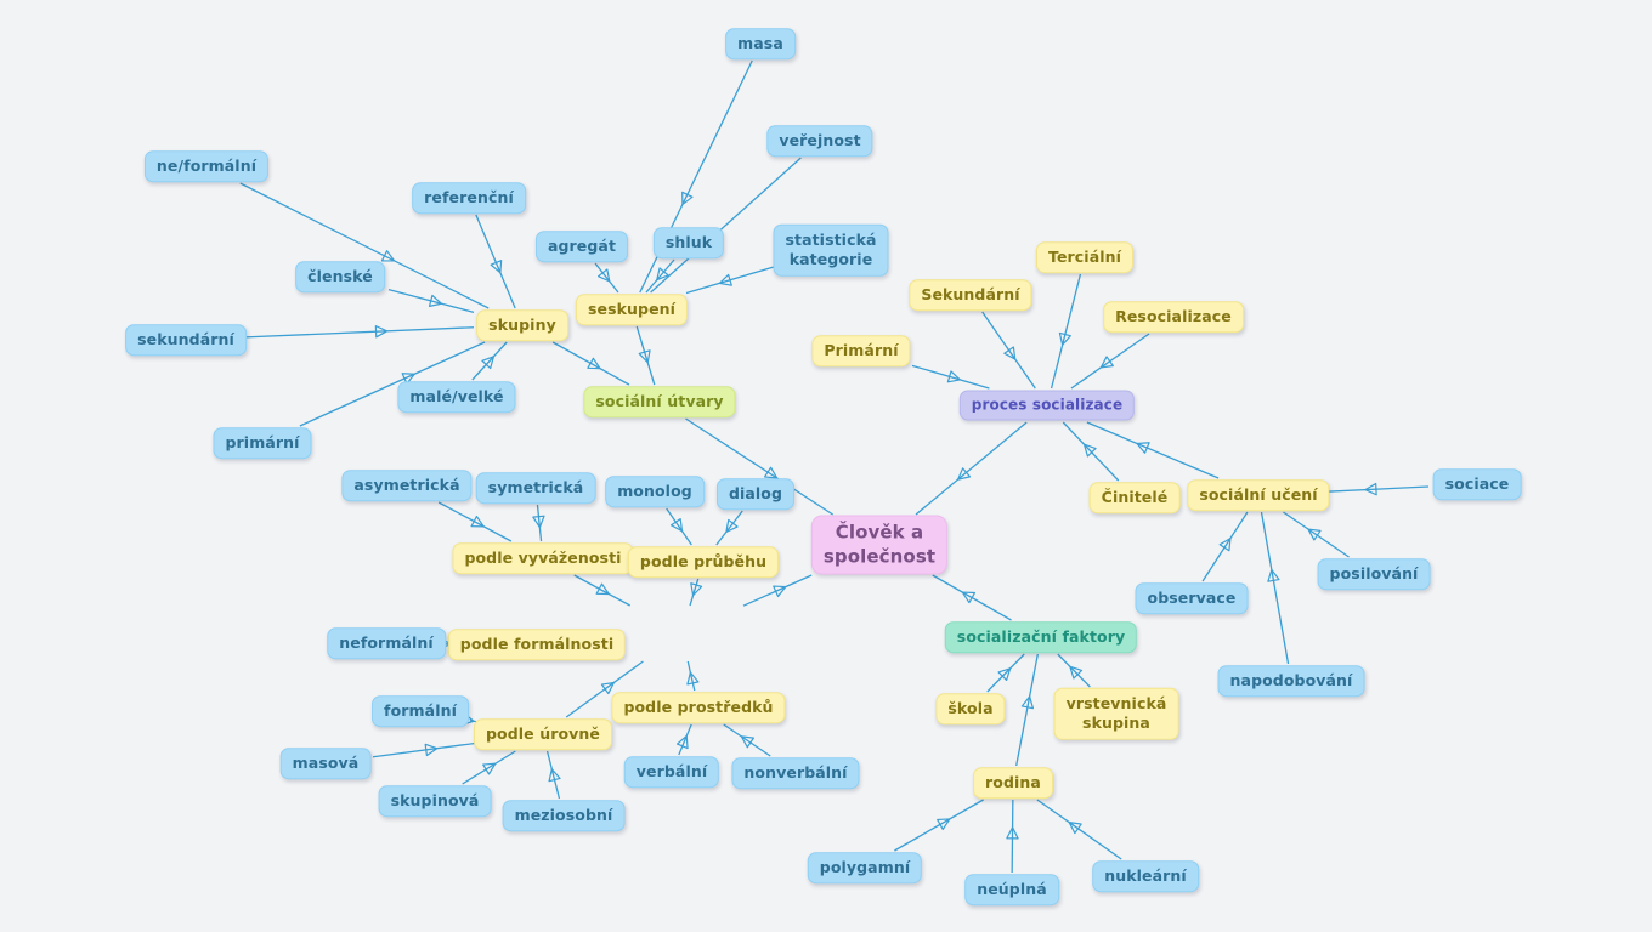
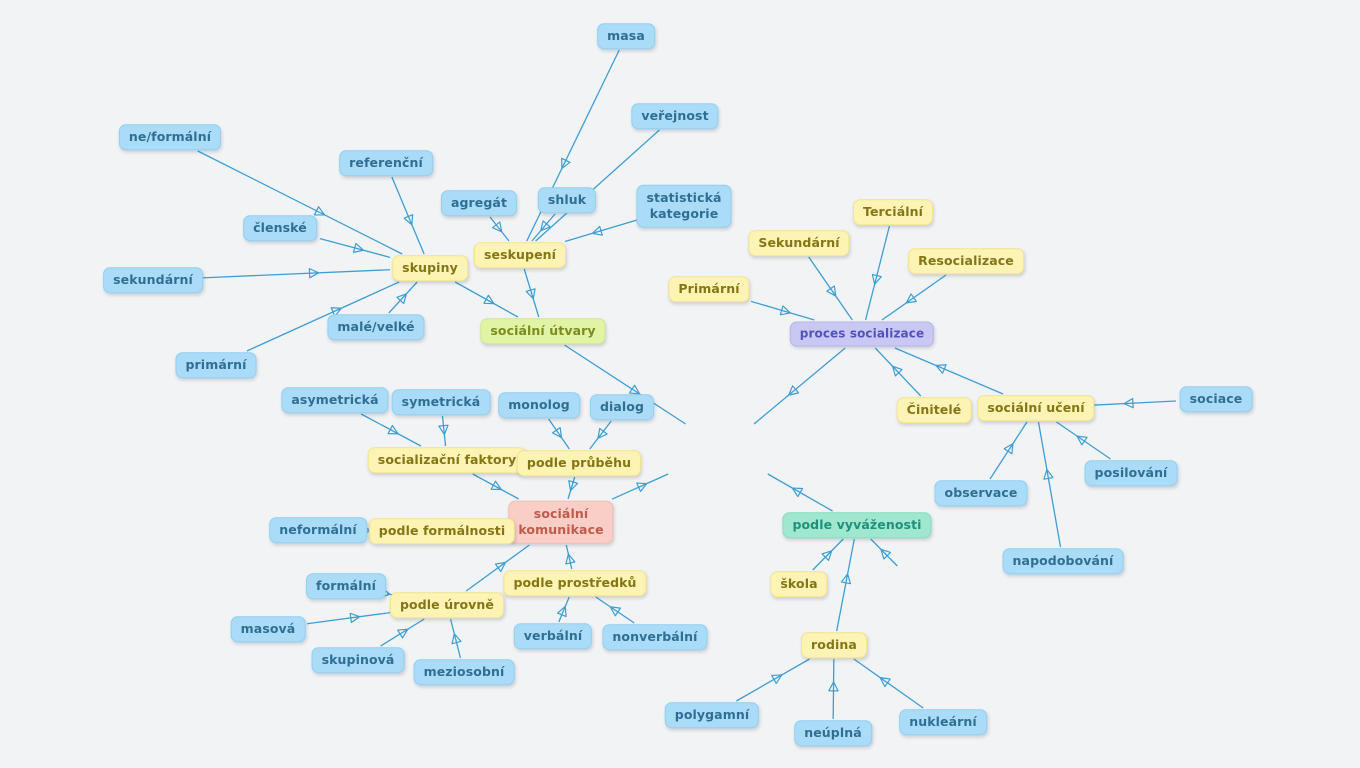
- Člověk a
- společnost
  sociální útvary
  skupiny
  seskupení
  ne/formální
  referenční
  členské
  sekundární
  malé/velké
  primární
  masa
  veřejnost
  agregát
  shluk
  statistická
  kategorie
  proces socializace
  Primární
  Sekundární
  Terciální
  Resocializace
  Činitelé
  sociální učení
  sociace
  observace
  posilování
  napodobování
- socializační faktory
+ podle vyváženosti
  škola
- vrstevnická
- skupina
  rodina
  polygamní
  neúplná
  nukleární
+ sociální
+ komunikace
- podle vyváženosti
+ socializační faktory
  asymetrická
  symetrická
  podle průběhu
  monolog
  dialog
  podle formálnosti
  neformální
  formální
  podle úrovně
  masová
  skupinová
  meziosobní
  podle prostředků
  verbální
  nonverbální
